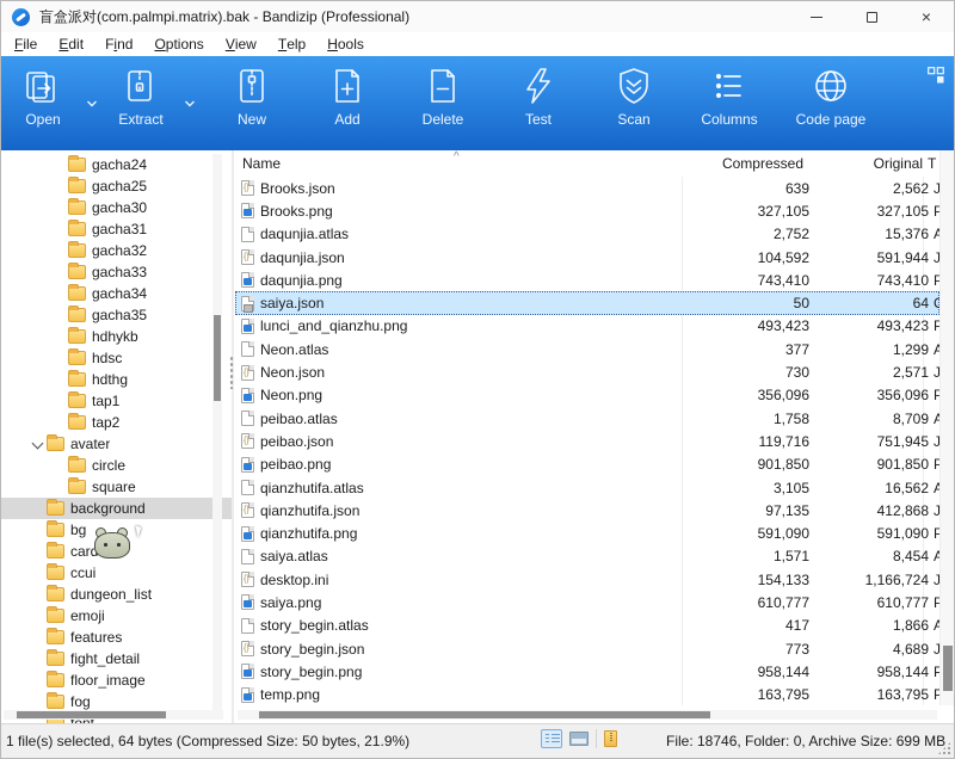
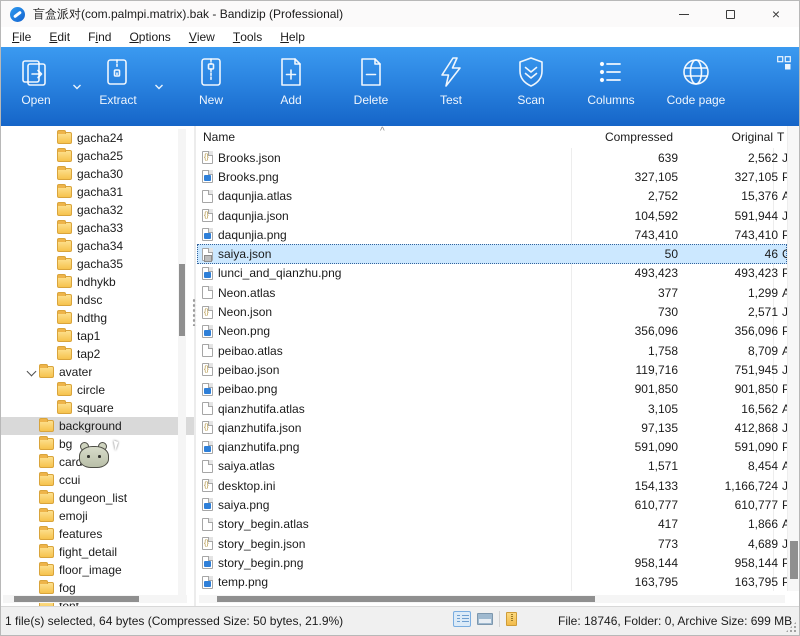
  盲盒派对(com.palmpi.matrix).bak - Bandizip (Professional)
  ×
  F
  ile
  E
  dit
  F
  i
  nd
  O
  ptions
  V
  iew
  T
- elp
+ ools
  H
- ools
+ elp
  Open
  Extract
  New
  Add
  Delete
  Test
  Scan
  Columns
  Code page
  gacha24
  gacha25
  gacha30
  gacha31
  gacha32
  gacha33
  gacha34
  gacha35
  hdhykb
  hdsc
  hdthg
  tap1
  tap2
  avater
  circle
  square
  background
  bg
  car
  ccui
  dungeon_list
  emoji
  features
  fight_detail
  floor_image
  fog
  Name
  ^
  Compressed
  Original
  T
  Brooks.json
  639
  2,562
  J
  Brooks.png
  327,105
  327,105
  P
  daqunjia.atlas
  2,752
  15,376
  A
  daqunjia.json
  104,592
  591,944
  J
  daqunjia.png
  743,410
  743,410
  P
  saiya.json
  50
- 64
+ 46
  lunci_and_qianzhu.png
  493,423
  493,423
  P
  Neon.atlas
  377
  1,299
  A
  Neon.json
  730
  2,571
  J
  Neon.png
  356,096
  356,096
  P
  peibao.atlas
  1,758
  8,709
  A
  peibao.json
  119,716
  751,945
  J
  peibao.png
  901,850
  901,850
  P
  qianzhutifa.atlas
  3,105
  16,562
  A
  qianzhutifa.json
  97,135
  412,868
  J
  qianzhutifa.png
  591,090
  591,090
  P
  saiya.atlas
  1,571
  8,454
  A
  desktop.ini
  154,133
  1,166,724
  J
  saiya.png
  610,777
  610,777
  P
  story_begin.atlas
  417
  1,866
  A
  story_begin.json
  773
  4,689
  J
  story_begin.png
  958,144
  958,144
  P
  temp.png
  163,795
  163,795
  P
  1 file(s) selected, 64 bytes (Compressed Size: 50 bytes, 21.9%)
  File: 18746, Folder: 0, Archive Size: 699 MB
